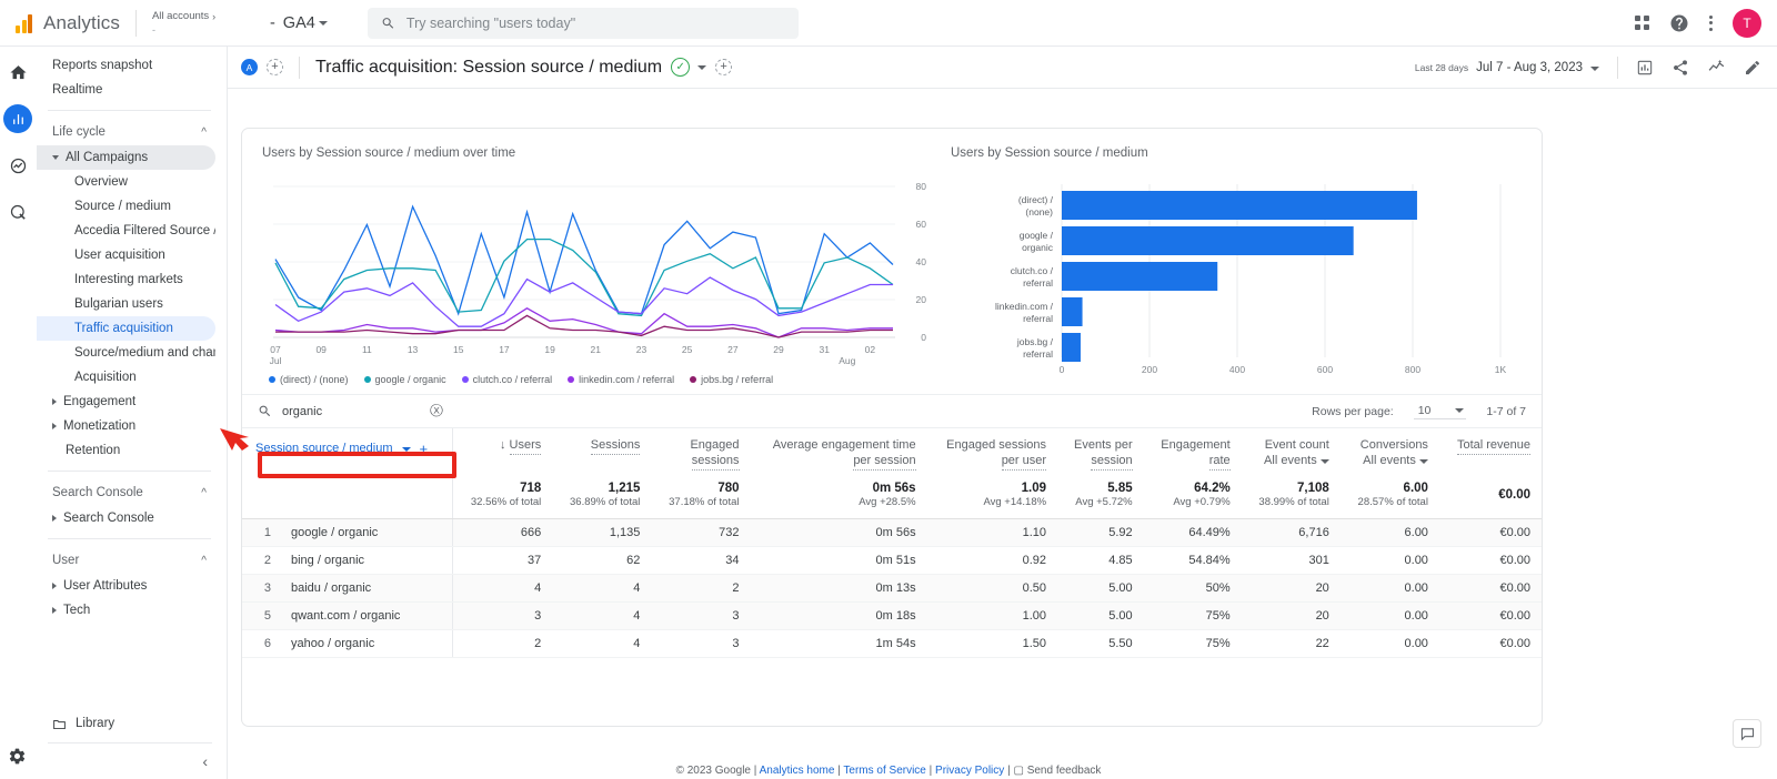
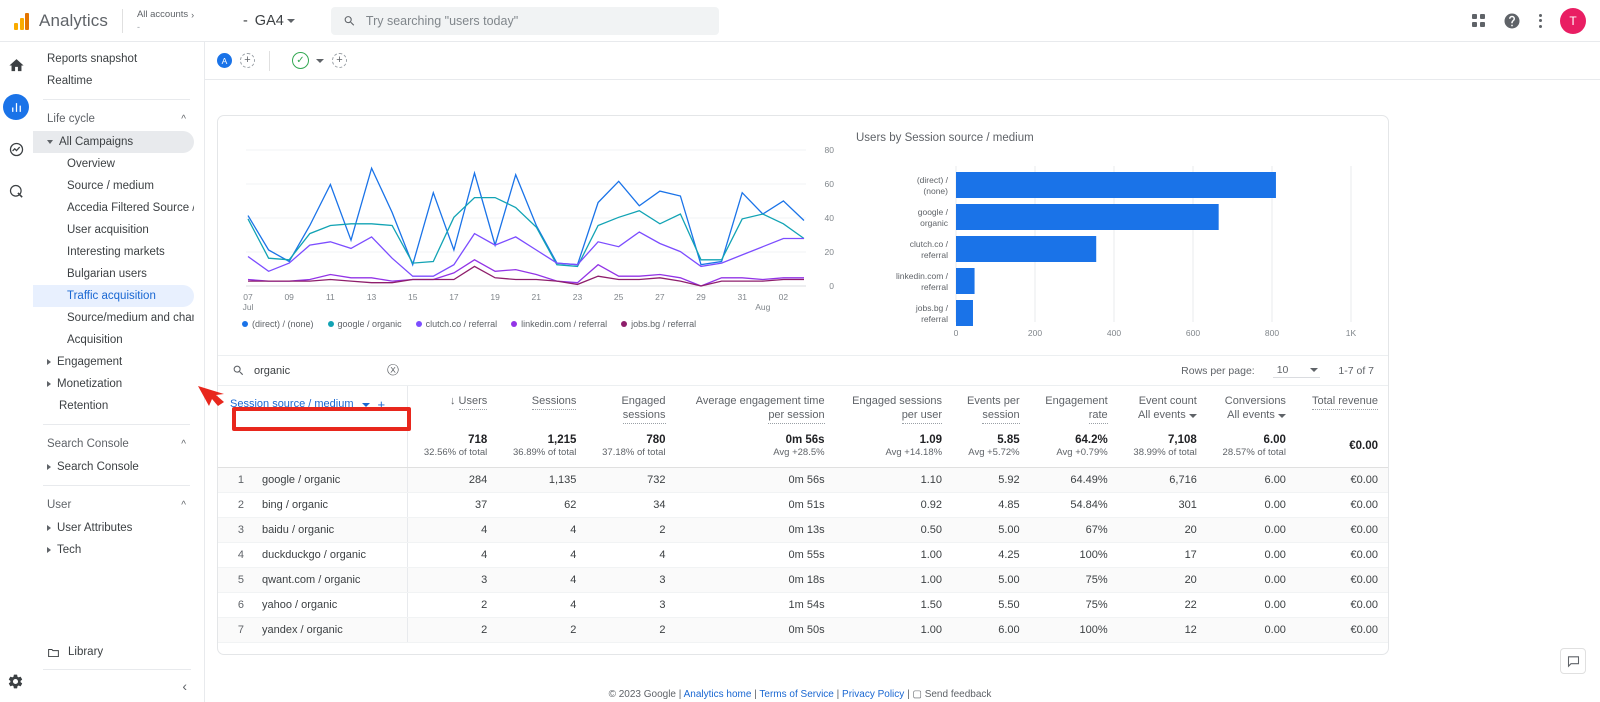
  Analytics
  All accounts
  ›
  -
  -
  GA4
  Try searching "users today"
  T
  Reports snapshot
  Realtime
  Life cycle
  ^
  All Campaigns
  Overview
  Source / medium
  Accedia Filtered Source /
  User acquisition
  Interesting markets
  Bulgarian users
  Traffic acquisition
  Source/medium and cha
  Acquisition
  Engagement
  Monetization
  Retention
  Search Console
  ^
  Search Console
  User
  ^
  User Attributes
  Tech
  Library
  ‹
  A
  +
- Traffic acquisition: Session source / medium
  ✓
  +
- Last 28 days
- Jul 7 - Aug 3, 2023
- Users by Session source / medium over time
  07
  09
  11
  13
  15
  17
  19
  21
  23
  25
  27
  29
  31
  02
  Jul
  Aug
  80
  60
  40
  20
  0
  (direct) / (none)
  google / organic
  clutch.co / referral
  linkedin.com / referral
  jobs.bg / referral
  Users by Session source / medium
  (direct) / (none)
  google / organic
  clutch.co / referral
  linkedin.com / referral
  jobs.bg / referral
  0
  200
  400
  600
  800
  1K
  organic
  ⓧ
  Rows per page:
  10
  1-7 of 7
  Session source / medium +	↓ Users	Sessions	Engaged sessions	Average engagement time per session	Engaged sessions per user	Events per session	Engagement rate	Event count All events	Conversions All events	Total revenue
  	71832.56% of total	1,21536.89% of total	78037.18% of total	0m 56sAvg +28.5%	1.09Avg +14.18%	5.85Avg +5.72%	64.2%Avg +0.79%	7,10838.99% of total	6.0028.57% of total	€0.00
- 1	google / organic	666	1,135	732	0m 56s	1.10	5.92	64.49%	6,716	6.00	€0.00
+ 1	google / organic	284	1,135	732	0m 56s	1.10	5.92	64.49%	6,716	6.00	€0.00
  2	bing / organic	37	62	34	0m 51s	0.92	4.85	54.84%	301	0.00	€0.00
- 3	baidu / organic	4	4	2	0m 13s	0.50	5.00	50%	20	0.00	€0.00
+ 3	baidu / organic	4	4	2	0m 13s	0.50	5.00	67%	20	0.00	€0.00
+ 4	duckduckgo / organic	4	4	4	0m 55s	1.00	4.25	100%	17	0.00	€0.00
  5	qwant.com / organic	3	4	3	0m 18s	1.00	5.00	75%	20	0.00	€0.00
  6	yahoo / organic	2	4	3	1m 54s	1.50	5.50	75%	22	0.00	€0.00
+ 7	yandex / organic	2	2	2	0m 50s	1.00	6.00	100%	12	0.00	€0.00
  © 2023 Google | Analytics home | Terms of Service | Privacy Policy | ▢ Send feedback
